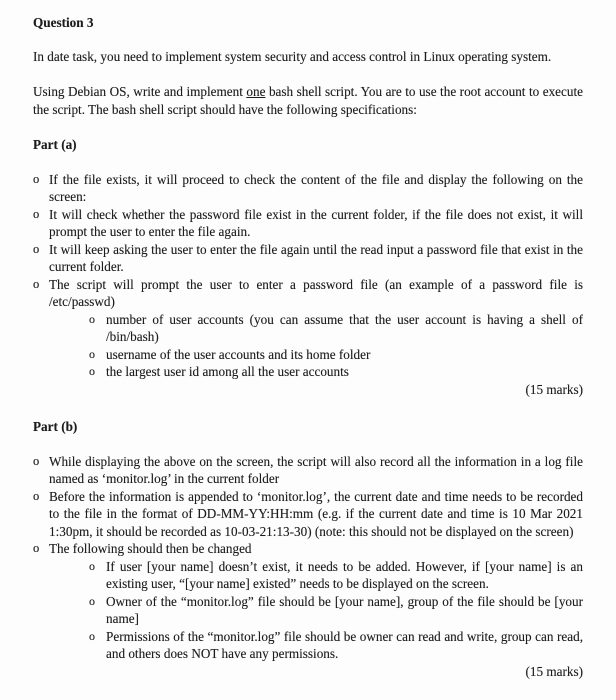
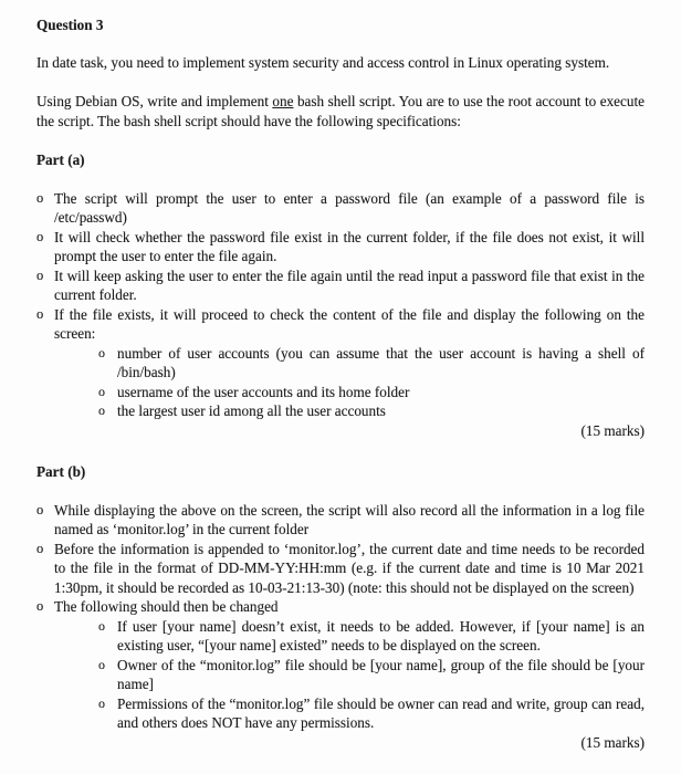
  Question 3
  In date task, you need to implement system security and access control in Linux operating system.
  Using Debian OS, write and implement one bash shell script. You are to use the root account to execute the script. The bash shell script should have the following specifications:
  Part (a)
  o
- If the file exists, it will proceed to check the content of the file and display the following on the screen:
+ The script will prompt the user to enter a password file (an example of a password file is /etc/passwd)
  o
  It will check whether the password file exist in the current folder, if the file does not exist, it will prompt the user to enter the file again.
  o
  It will keep asking the user to enter the file again until the read input a password file that exist in the current folder.
  o
- The script will prompt the user to enter a password file (an example of a password file is /etc/passwd)
+ If the file exists, it will proceed to check the content of the file and display the following on the screen:
  o
  number of user accounts (you can assume that the user account is having a shell of /bin/bash)
  o
  username of the user accounts and its home folder
  o
  the largest user id among all the user accounts
  (15 marks)
  Part (b)
  o
  While displaying the above on the screen, the script will also record all the information in a log file named as ‘monitor.log’ in the current folder
  o
  Before the information is appended to ‘monitor.log’, the current date and time needs to be recorded to the file in the format of DD-MM-YY:HH:mm (e.g. if the current date and time is 10 Mar 2021 1:30pm, it should be recorded as 10-03-21:13-30) (note: this should not be displayed on the screen)
  o
  The following should then be changed
  o
  If user [your name] doesn’t exist, it needs to be added. However, if [your name] is an existing user, “[your name] existed” needs to be displayed on the screen.
  o
  Owner of the “monitor.log” file should be [your name], group of the file should be [your name]
  o
  Permissions of the “monitor.log” file should be owner can read and write, group can read, and others does NOT have any permissions.
  (15 marks)
